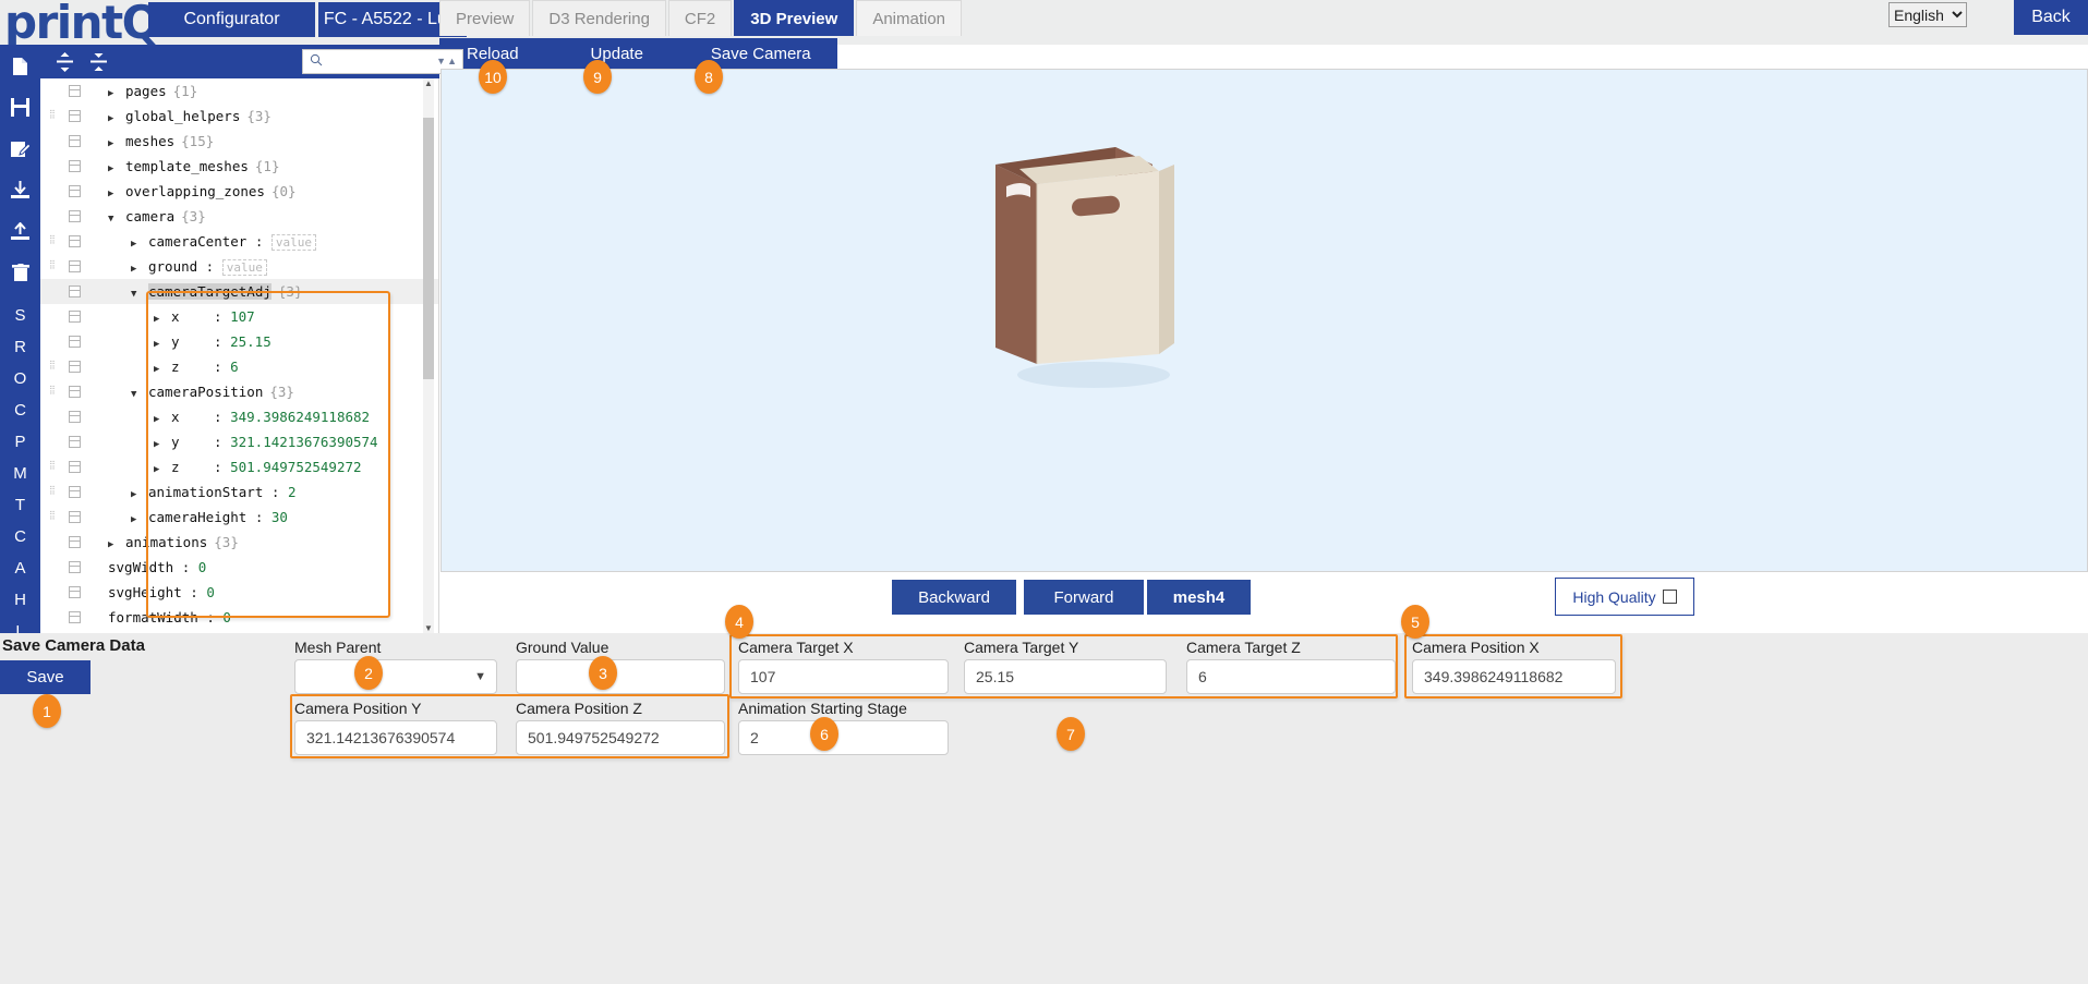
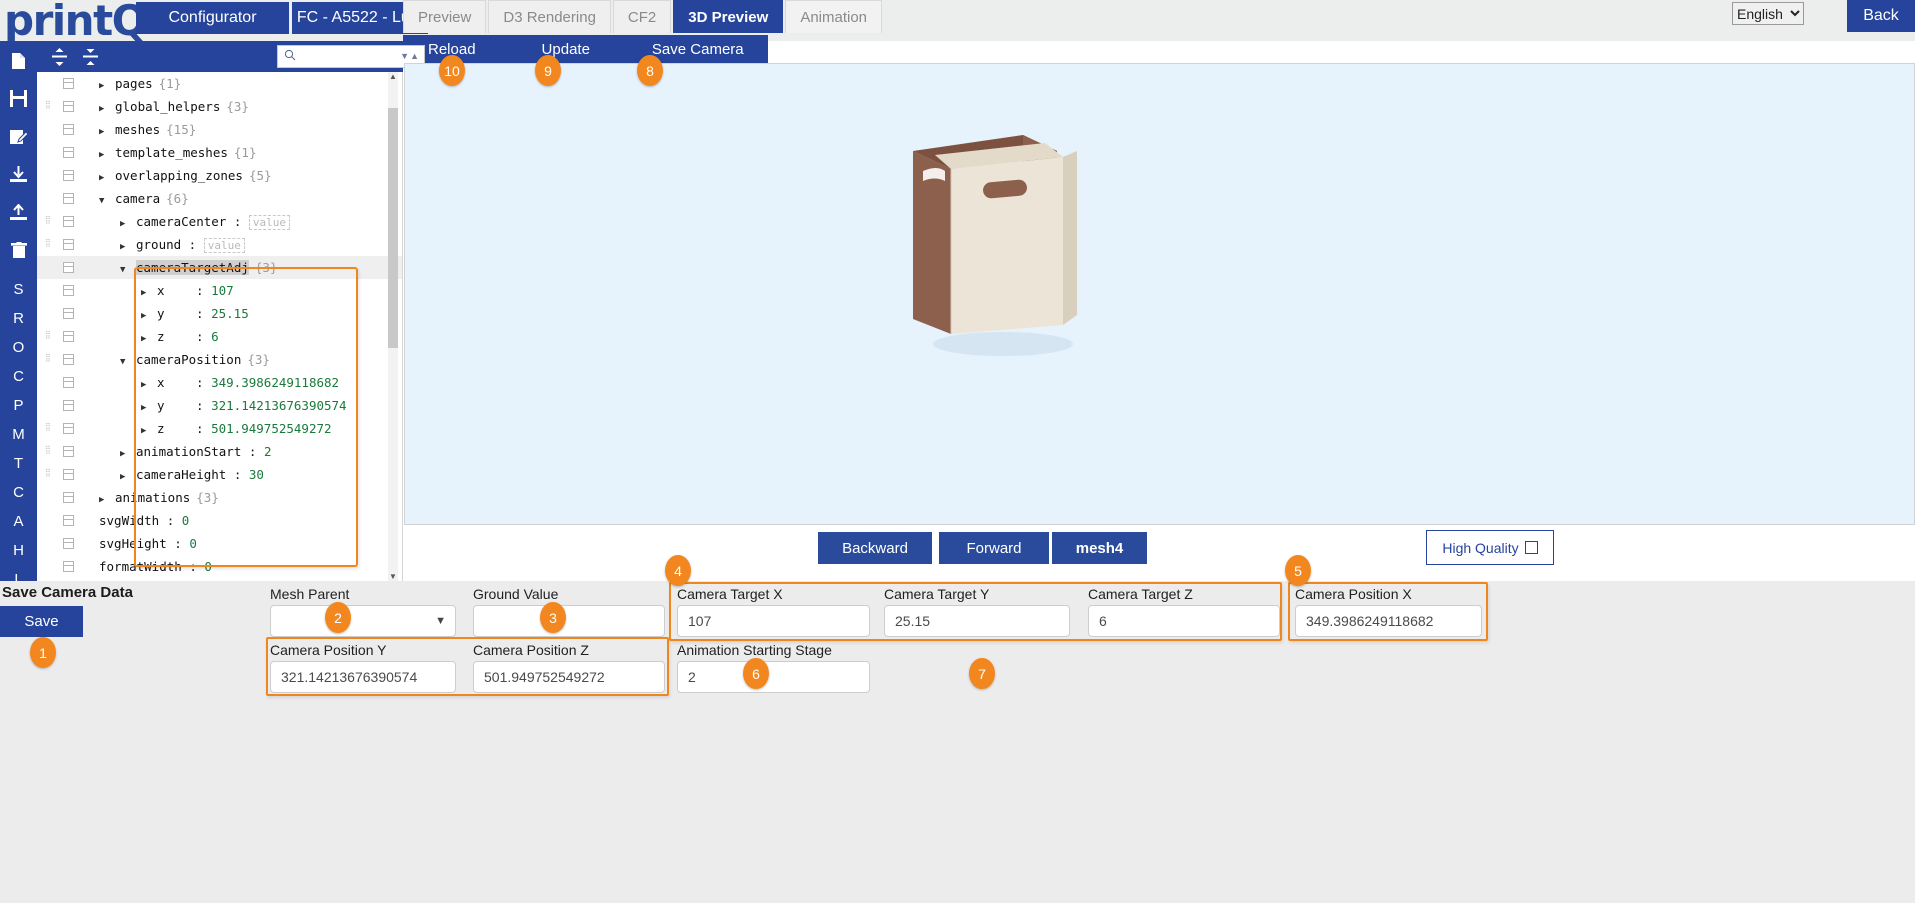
  printQ
  Configurator
  FC - A5522 - L
  Preview
  D3 Rendering
  CF2
  3D Preview
  Animation
  English
  Back
  Reload
  Update
  Save Camera
  S
  R
  O
  C
  P
  M
  T
  C
  A
  H
  L
  ▼▲
  ▶ pages {1}
  ⣿
  ▶ global_helpers {3}
  ▶ meshes {15}
  ▶ template_meshes {1}
- ▶ overlapping_zones {0}
+ ▶ overlapping_zones {5}
- ▼ camera {3}
+ ▼ camera {6}
  ⣿
  ▶ cameraCenter : value
  ⣿
  ▶ ground : value
  ▼ cameraTargetAdj {3}
  ▶ x : 107
  ▶ y : 25.15
  ⣿
  ▶ z : 6
  ⣿
  ▼ cameraPosition {3}
  ▶ x : 349.3986249118682
  ▶ y : 321.14213676390574
  ⣿
  ▶ z : 501.949752549272
  ⣿
  ▶ animationStart : 2
  ⣿
  ▶ cameraHeight : 30
  ▶ animations {3}
  svgWidth : 0
  svgHeight : 0
  formatWidth : 0
  ▲
  ▼
  Backward
  Forward
  mesh4
  High Quality
  Save Camera Data
  Save
  Mesh Parent
  ▼
  Ground Value
  Camera Target X
  107
  Camera Target Y
  25.15
  Camera Target Z
  6
  Camera Position X
  349.3986249118682
  Camera Position Y
  321.14213676390574
  Camera Position Z
  501.949752549272
  Animation Starting Stage
  2
  1
  2
  3
  4
  5
  6
  7
  8
  9
  10
